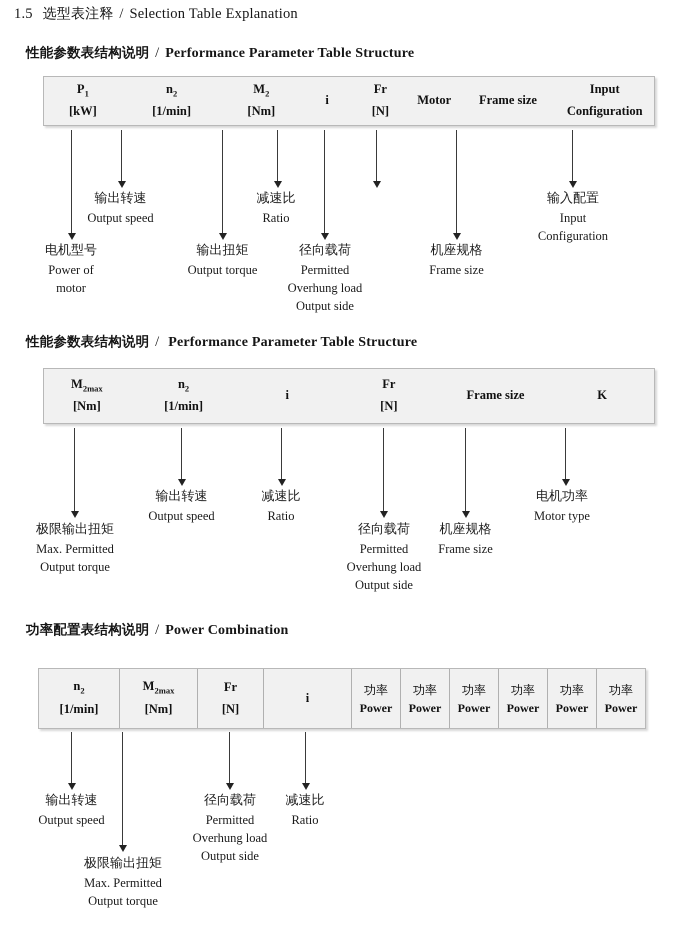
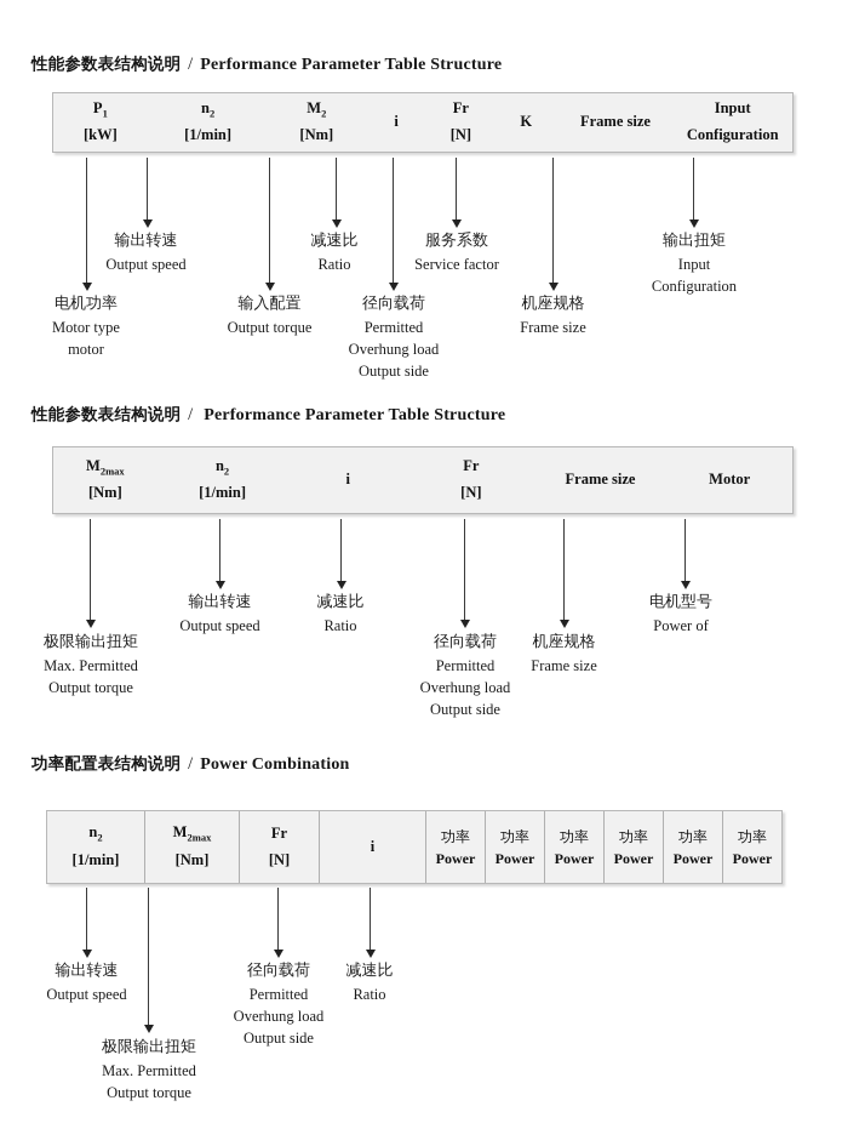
- 1.5 选型表注释 / Selection Table Explanation
  性能参数表结构说明 / Performance Parameter Table Structure
  P1
  [kW]
  n2
  [1/min]
  M2
  [Nm]
  i
  Fr
  [N]
- Motor
+ K
  Frame size
  Input
  Configuration
- 电机型号
+ 电机功率
- Power of
+ Motor type
  motor
  输出转速
  Output speed
- 输出扭矩
+ 输入配置
  Output torque
  减速比
  Ratio
  径向载荷
  Permitted
  Overhung load
  Output side
+ 服务系数
+ Service factor
  机座规格
  Frame size
- 输入配置
+ 输出扭矩
  Input
  Configuration
  性能参数表结构说明 / Performance Parameter Table Structure
  M2max
  [Nm]
  n2
  [1/min]
  i
  Fr
  [N]
  Frame size
- K
+ Motor
  极限输出扭矩
  Max. Permitted
  Output torque
  输出转速
  Output speed
  减速比
  Ratio
  径向载荷
  Permitted
  Overhung load
  Output side
  机座规格
  Frame size
- 电机功率
+ 电机型号
- Motor type
+ Power of
  功率配置表结构说明 / Power Combination
  n2
  [1/min]
  M2max
  [Nm]
  Fr
  [N]
  i
  功率
  Power
  功率
  Power
  功率
  Power
  功率
  Power
  功率
  Power
  功率
  Power
  输出转速
  Output speed
  极限输出扭矩
  Max. Permitted
  Output torque
  径向载荷
  Permitted
  Overhung load
  Output side
  减速比
  Ratio
